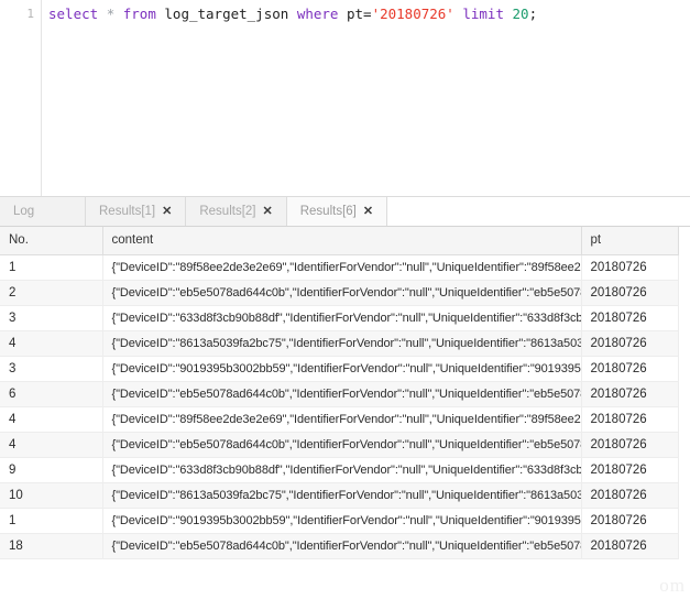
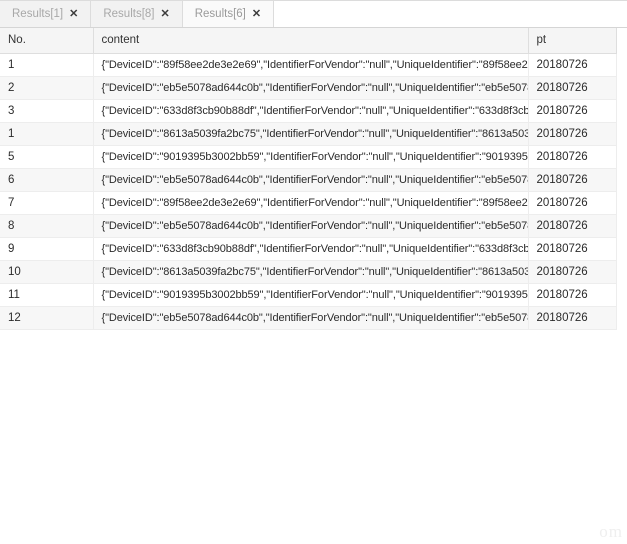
- 1
- select * from log_target_json where pt='20180726' limit 20;
- Log
  Results[1]
  ✕
- Results[2]
+ Results[8]
  ✕
  Results[6]
  ✕
  No.	content	pt
  1	{"DeviceID":"89f58ee2de3e2e69","IdentifierForVendor":"null","UniqueIdentifier":"89f58ee2	20180726
  2	{"DeviceID":"eb5e5078ad644c0b","IdentifierForVendor":"null","UniqueIdentifier":"eb5e507	20180726
  3	{"DeviceID":"633d8f3cb90b88df","IdentifierForVendor":"null","UniqueIdentifier":"633d8f3cb	20180726
- 4	{"DeviceID":"8613a5039fa2bc75","IdentifierForVendor":"null","UniqueIdentifier":"8613a503	20180726
+ 1	{"DeviceID":"8613a5039fa2bc75","IdentifierForVendor":"null","UniqueIdentifier":"8613a503	20180726
- 3	{"DeviceID":"9019395b3002bb59","IdentifierForVendor":"null","UniqueIdentifier":"9019395	20180726
+ 5	{"DeviceID":"9019395b3002bb59","IdentifierForVendor":"null","UniqueIdentifier":"9019395	20180726
  6	{"DeviceID":"eb5e5078ad644c0b","IdentifierForVendor":"null","UniqueIdentifier":"eb5e507	20180726
- 4	{"DeviceID":"89f58ee2de3e2e69","IdentifierForVendor":"null","UniqueIdentifier":"89f58ee2	20180726
+ 7	{"DeviceID":"89f58ee2de3e2e69","IdentifierForVendor":"null","UniqueIdentifier":"89f58ee2	20180726
- 4	{"DeviceID":"eb5e5078ad644c0b","IdentifierForVendor":"null","UniqueIdentifier":"eb5e507	20180726
+ 8	{"DeviceID":"eb5e5078ad644c0b","IdentifierForVendor":"null","UniqueIdentifier":"eb5e507	20180726
  9	{"DeviceID":"633d8f3cb90b88df","IdentifierForVendor":"null","UniqueIdentifier":"633d8f3cb	20180726
  10	{"DeviceID":"8613a5039fa2bc75","IdentifierForVendor":"null","UniqueIdentifier":"8613a503	20180726
- 1	{"DeviceID":"9019395b3002bb59","IdentifierForVendor":"null","UniqueIdentifier":"9019395	20180726
+ 11	{"DeviceID":"9019395b3002bb59","IdentifierForVendor":"null","UniqueIdentifier":"9019395	20180726
- 18	{"DeviceID":"eb5e5078ad644c0b","IdentifierForVendor":"null","UniqueIdentifier":"eb5e507	20180726
+ 12	{"DeviceID":"eb5e5078ad644c0b","IdentifierForVendor":"null","UniqueIdentifier":"eb5e507	20180726
